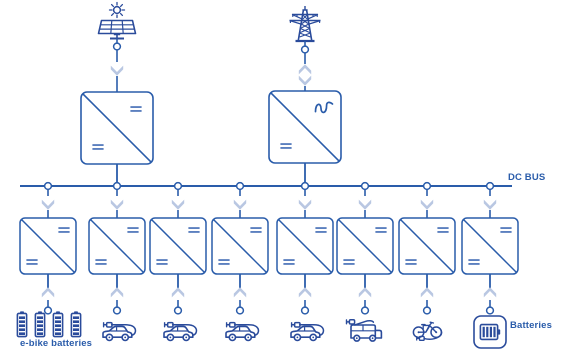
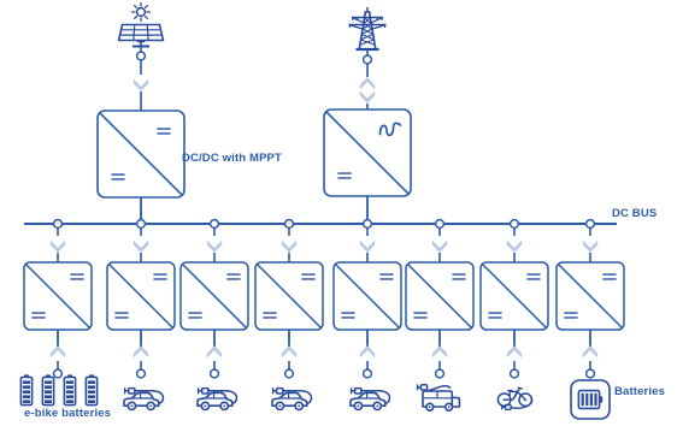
+ DC/DC with MPPT
  DC BUS
  e-bike batteries
  Batteries
